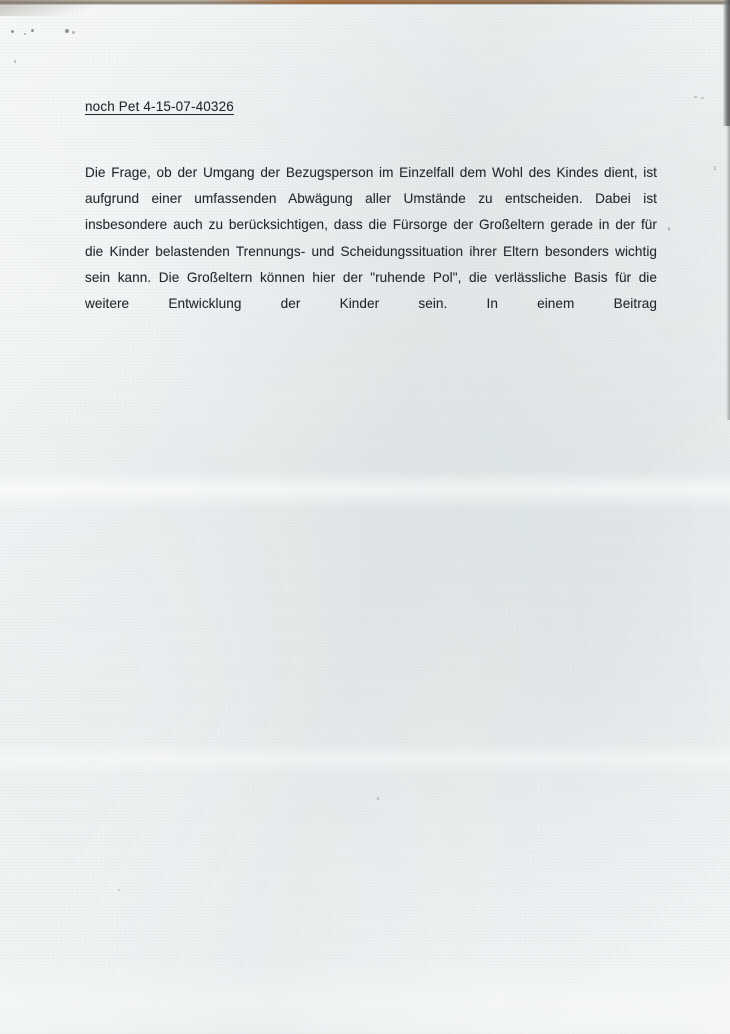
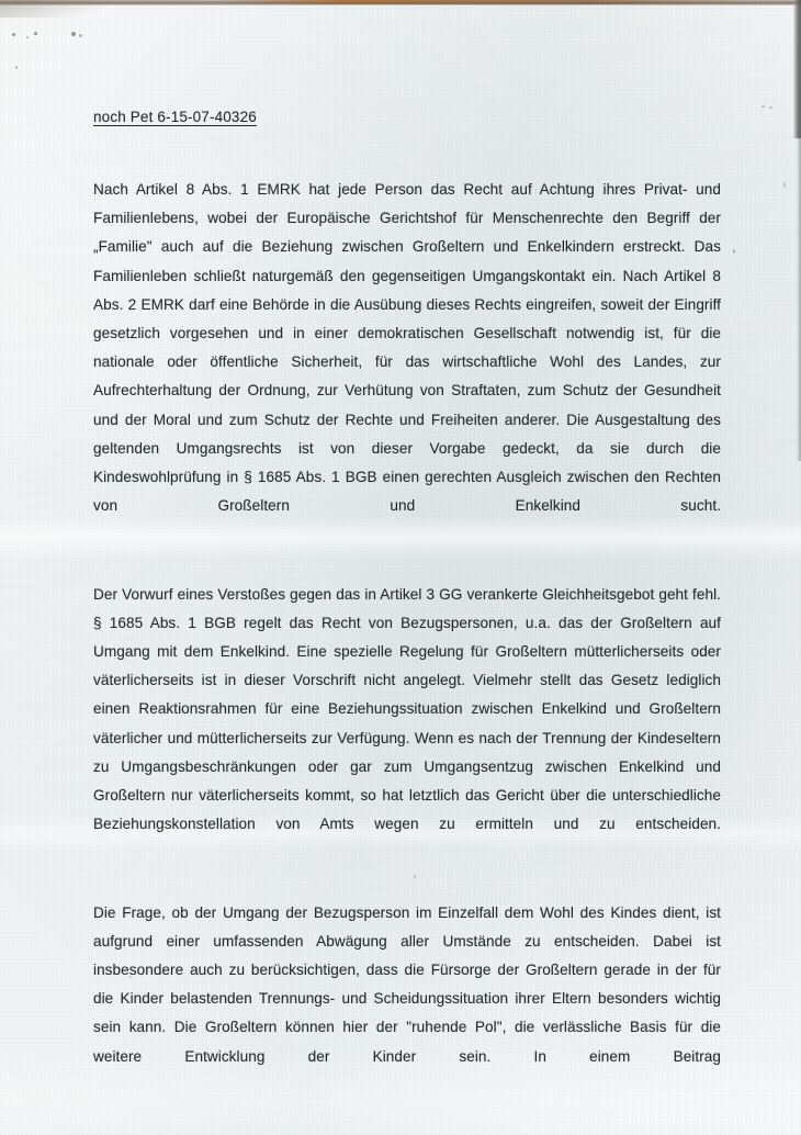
- noch Pet 4-15-07-40326
+ noch Pet 6-15-07-40326
+ Nach Artikel 8 Abs. 1 EMRK hat jede Person das Recht auf Achtung ihres Privat- und Familienlebens, wobei der Europäische Gerichtshof für Menschenrechte den Begriff der „Familie" auch auf die Beziehung zwischen Großeltern und Enkelkindern erstreckt. Das Familienleben schließt naturgemäß den gegenseitigen Umgangskontakt ein. Nach Artikel 8 Abs. 2 EMRK darf eine Behörde in die Ausübung dieses Rechts eingreifen, soweit der Eingriff gesetzlich vorgesehen und in einer demokratischen Gesellschaft notwendig ist, für die nationale oder öffentliche Sicherheit, für das wirtschaftliche Wohl des Landes, zur Aufrechterhaltung der Ordnung, zur Verhütung von Straftaten, zum Schutz der Gesundheit und der Moral und zum Schutz der Rechte und Freiheiten anderer. Die Ausgestaltung des geltenden Umgangsrechts ist von dieser Vorgabe gedeckt, da sie durch die Kindeswohlprüfung in § 1685 Abs. 1 BGB einen gerechten Ausgleich zwischen den Rechten von Großeltern und Enkelkind sucht.
+ Der Vorwurf eines Verstoßes gegen das in Artikel 3 GG verankerte Gleichheitsgebot geht fehl. § 1685 Abs. 1 BGB regelt das Recht von Bezugspersonen, u.a. das der Großeltern auf Umgang mit dem Enkelkind. Eine spezielle Regelung für Großeltern mütterlicherseits oder väterlicherseits ist in dieser Vorschrift nicht angelegt. Vielmehr stellt das Gesetz lediglich einen Reaktionsrahmen für eine Beziehungssituation zwischen Enkelkind und Großeltern väterlicher und mütterlicherseits zur Verfügung. Wenn es nach der Trennung der Kindeseltern zu Umgangsbeschränkungen oder gar zum Umgangsentzug zwischen Enkelkind und Großeltern nur väterlicherseits kommt, so hat letztlich das Gericht über die unterschiedliche Beziehungskonstellation von Amts wegen zu ermitteln und zu entscheiden.
  Die Frage, ob der Umgang der Bezugsperson im Einzelfall dem Wohl des Kindes dient, ist aufgrund einer umfassenden Abwägung aller Umstände zu entscheiden. Dabei ist insbesondere auch zu berücksichtigen, dass die Fürsorge der Großeltern gerade in der für die Kinder belastenden Trennungs- und Scheidungssituation ihrer Eltern besonders wichtig sein kann. Die Großeltern können hier der "ruhende Pol", die verlässliche Basis für die weitere Entwicklung der Kinder sein. In einem Beitrag
